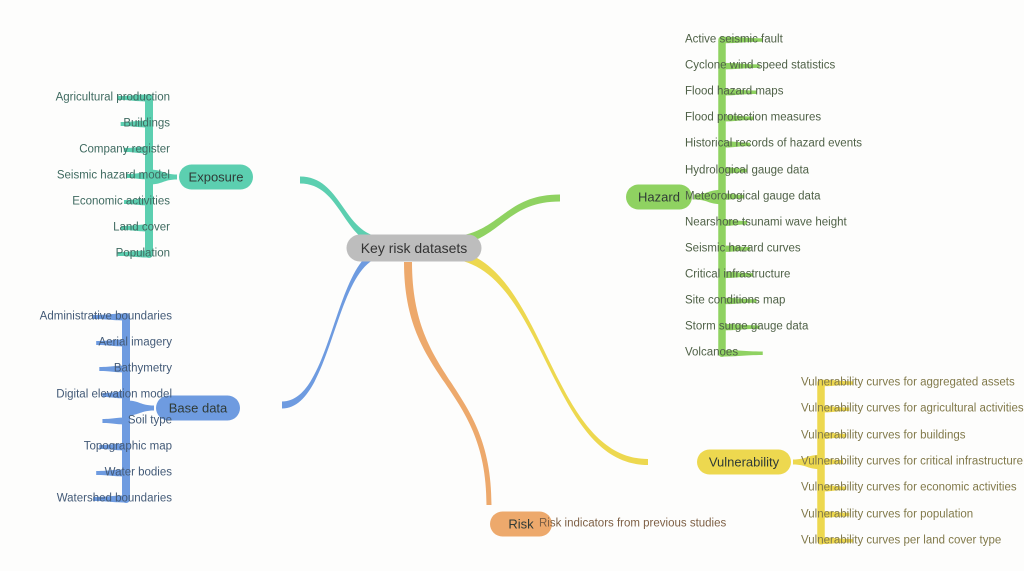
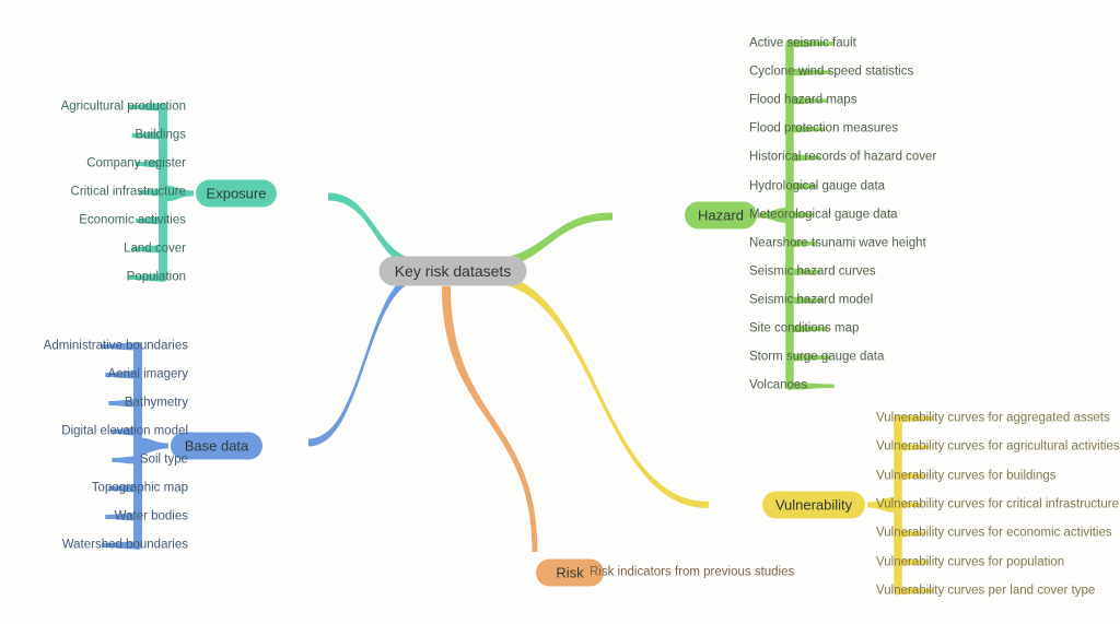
  Agricultural production
  Buildings
  Company register
- Seismic hazard model
+ Critical infrastructure
  Economic activities
  Land cover
  Population
  Exposure
  Administrative boundaries
  Aerial imagery
  Bathymetry
  Digital elevation model
  Soil type
  Topographic map
  Water bodies
  Watershed boundaries
  Base data
  Active seismic fault
  Cyclone wind speed statistics
  Flood hazard maps
  Flood protection measures
- Historical records of hazard events
+ Historical records of hazard cover
  Hydrological gauge data
  Meteorological gauge data
  Nearshore tsunami wave height
  Seismic hazard curves
- Critical infrastructure
+ Seismic hazard model
  Site conditions map
  Storm surge gauge data
  Volcanoes
  Hazard
  Vulnerability curves for aggregated assets
  Vulnerability curves for agricultural activities
  Vulnerability curves for buildings
  Vulnerability curves for critical infrastructure
  Vulnerability curves for economic activities
  Vulnerability curves for population
  Vulnerability curves per land cover type
  Vulnerability
  Risk indicators from previous studies
  Risk
  Key risk datasets
